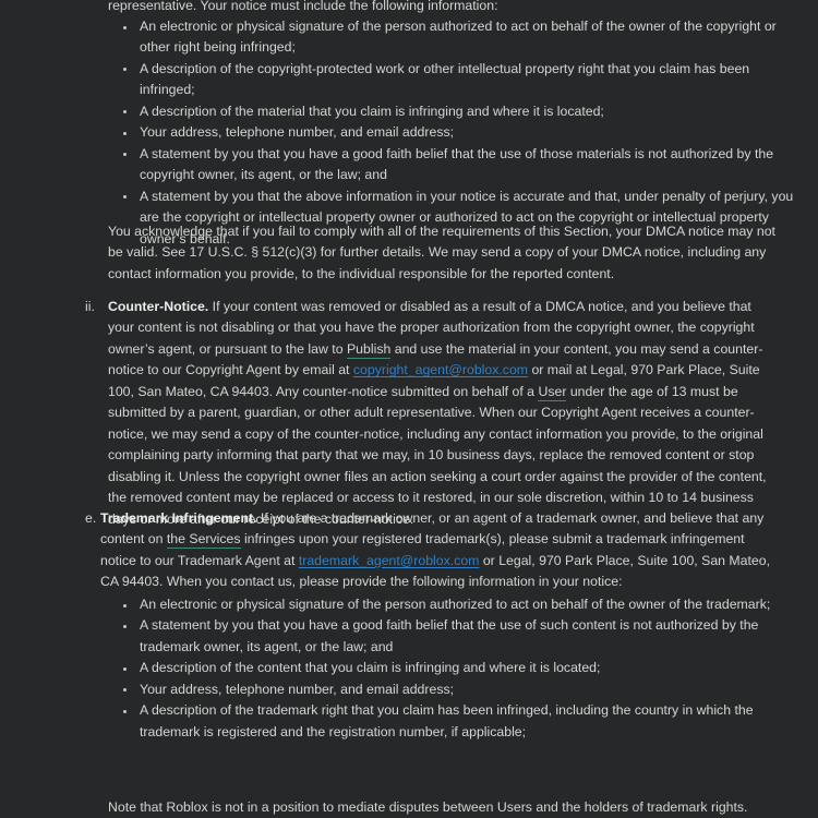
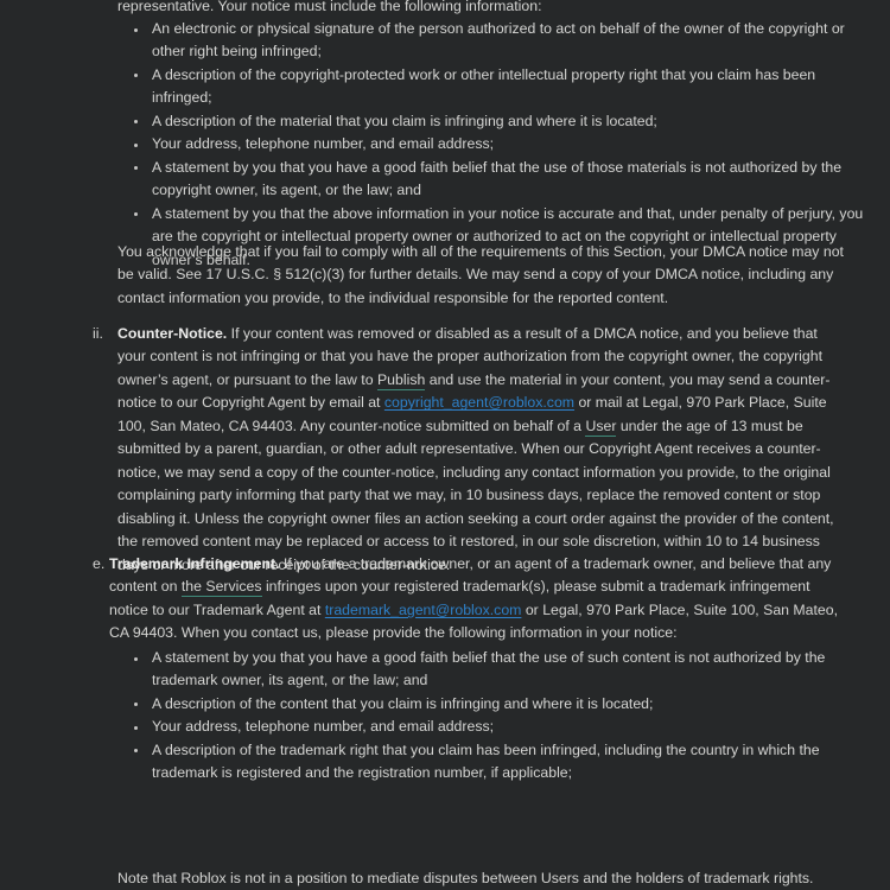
  representative. Your notice must include the following information:
  An electronic or physical signature of the person authorized to act on behalf of the owner of the copyright or other right being infringed;
  A description of the copyright-protected work or other intellectual property right that you claim has been infringed;
  A description of the material that you claim is infringing and where it is located;
  Your address, telephone number, and email address;
  A statement by you that you have a good faith belief that the use of those materials is not authorized by the copyright owner, its agent, or the law; and
  A statement by you that the above information in your notice is accurate and that, under penalty of perjury, you are the copyright or intellectual property owner or authorized to act on the copyright or intellectual property owner’s behalf.
  You acknowledge that if you fail to comply with all of the requirements of this Section, your DMCA notice may not be valid. See 17 U.S.C. § 512(c)(3) for further details. We may send a copy of your DMCA notice, including any contact information you provide, to the individual responsible for the reported content.
- ii. Counter-Notice. If your content was removed or disabled as a result of a DMCA notice, and you believe that your content is not disabling or that you have the proper authorization from the copyright owner, the copyright owner’s agent, or pursuant to the law to Publish and use the material in your content, you may send a counter-notice to our Copyright Agent by email at copyright_agent@roblox.com or mail at Legal, 970 Park Place, Suite 100, San Mateo, CA 94403. Any counter-notice submitted on behalf of a User under the age of 13 must be submitted by a parent, guardian, or other adult representative. When our Copyright Agent receives a counter-notice, we may send a copy of the counter-notice, including any contact information you provide, to the original complaining party informing that party that we may, in 10 business days, replace the removed content or stop disabling it. Unless the copyright owner files an action seeking a court order against the provider of the content, the removed content may be replaced or access to it restored, in our sole discretion, within 10 to 14 business days or more after our receipt of the counter-notice.
+ ii. Counter-Notice. If your content was removed or disabled as a result of a DMCA notice, and you believe that your content is not infringing or that you have the proper authorization from the copyright owner, the copyright owner’s agent, or pursuant to the law to Publish and use the material in your content, you may send a counter-notice to our Copyright Agent by email at copyright_agent@roblox.com or mail at Legal, 970 Park Place, Suite 100, San Mateo, CA 94403. Any counter-notice submitted on behalf of a User under the age of 13 must be submitted by a parent, guardian, or other adult representative. When our Copyright Agent receives a counter-notice, we may send a copy of the counter-notice, including any contact information you provide, to the original complaining party informing that party that we may, in 10 business days, replace the removed content or stop disabling it. Unless the copyright owner files an action seeking a court order against the provider of the content, the removed content may be replaced or access to it restored, in our sole discretion, within 10 to 14 business days or more after our receipt of the counter-notice.
  e. Trademark Infringement. If you are a trademark owner, or an agent of a trademark owner, and believe that any content on the Services infringes upon your registered trademark(s), please submit a trademark infringement notice to our Trademark Agent at trademark_agent@roblox.com or Legal, 970 Park Place, Suite 100, San Mateo, CA 94403. When you contact us, please provide the following information in your notice:
- An electronic or physical signature of the person authorized to act on behalf of the owner of the trademark;
  A statement by you that you have a good faith belief that the use of such content is not authorized by the trademark owner, its agent, or the law; and
  A description of the content that you claim is infringing and where it is located;
  Your address, telephone number, and email address;
  A description of the trademark right that you claim has been infringed, including the country in which the trademark is registered and the registration number, if applicable;
  Note that Roblox is not in a position to mediate disputes between Users and the holders of trademark rights.
